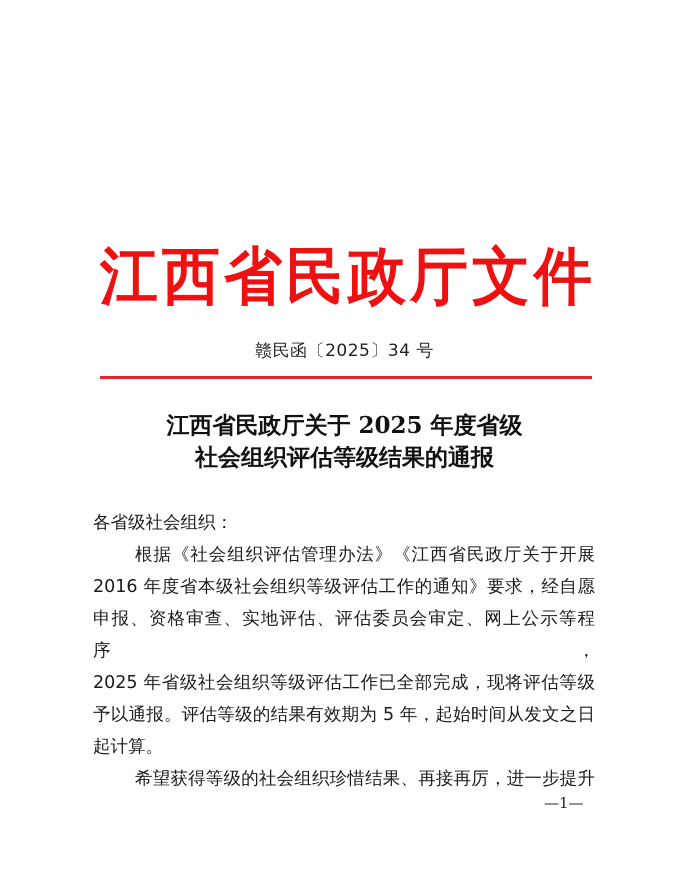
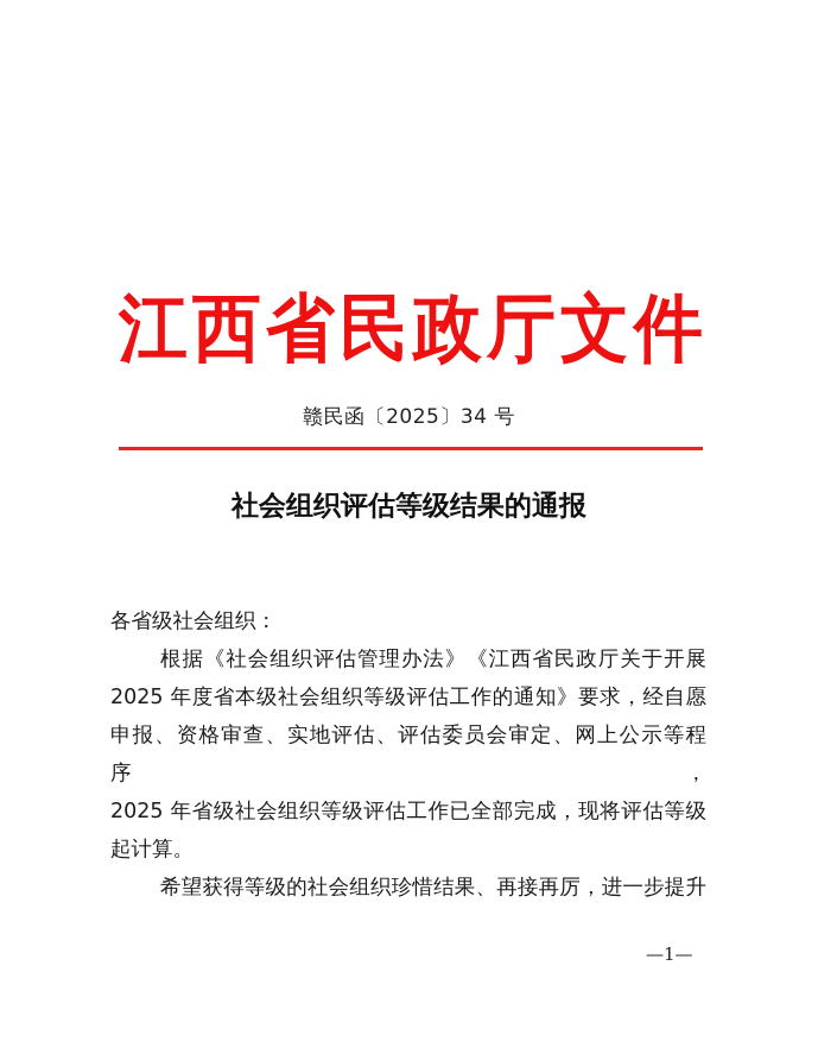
  江
  西
  省
  民
  政
  厅
  文
  件
  赣民函〔2025〕34 号
- 江西省民政厅关于 2025 年度省级
  社会组织评估等级结果的通报
  各省级社会组织：
  根据《社会组织评估管理办法》《江西省民政厅关于开展
- 2016 年度省本级社会组织等级评估工作的通知》要求，经自愿
+ 2025 年度省本级社会组织等级评估工作的通知》要求，经自愿
  申报、资格审查、实地评估、评估委员会审定、网上公示等程序，
  2025 年省级社会组织等级评估工作已全部完成，现将评估等级
- 予以通报。评估等级的结果有效期为 5 年，起始时间从发文之日
  起计算。
  希望获得等级的社会组织珍惜结果、再接再厉，进一步提升
  —1—
